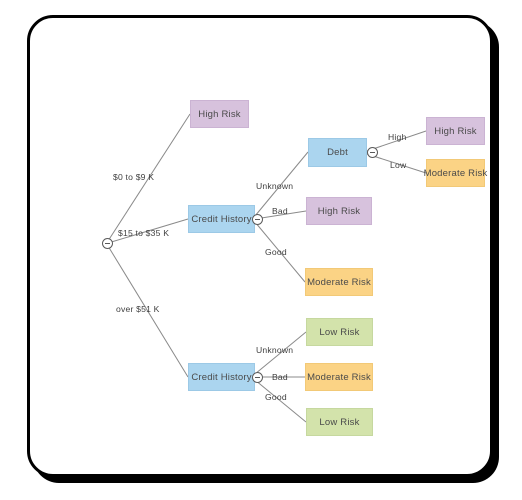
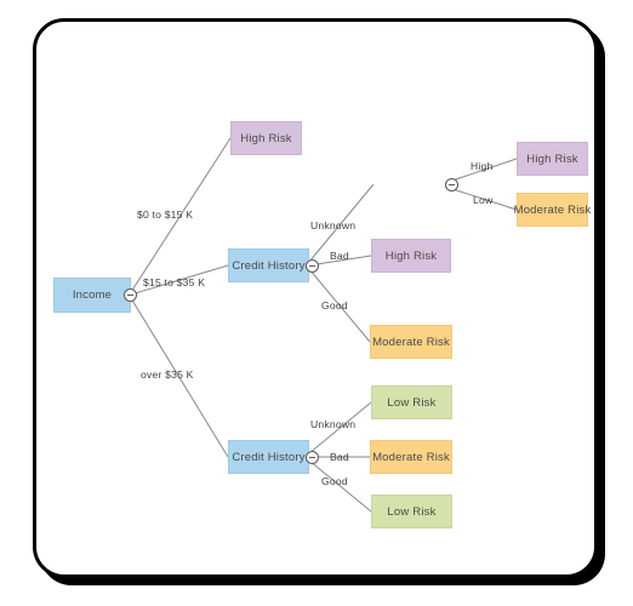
+ Income
  High Risk
  Credit History
  Credit History
- Debt
  High Risk
  Moderate Risk
  Low Risk
  Moderate Risk
  Low Risk
  High Risk
  Moderate Risk
- $0 to $9 K
+ $0 to $15 K
  $15 to $35 K
- over $51 K
+ over $35 K
  Unknown
  Bad
  Good
  High
  Low
  Unknown
  Bad
  Good
